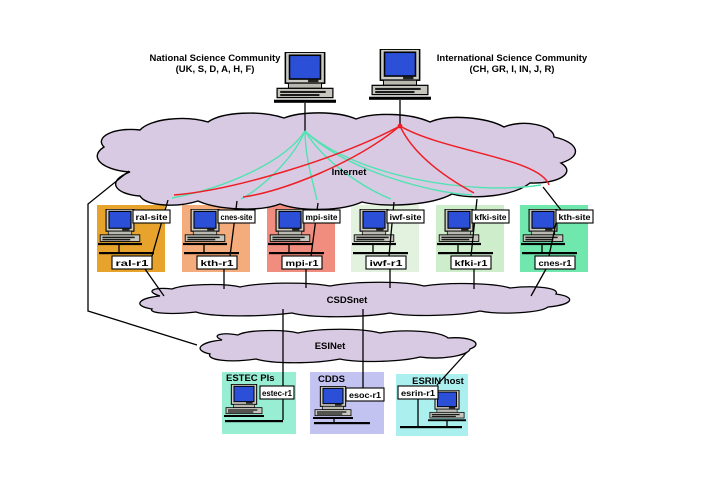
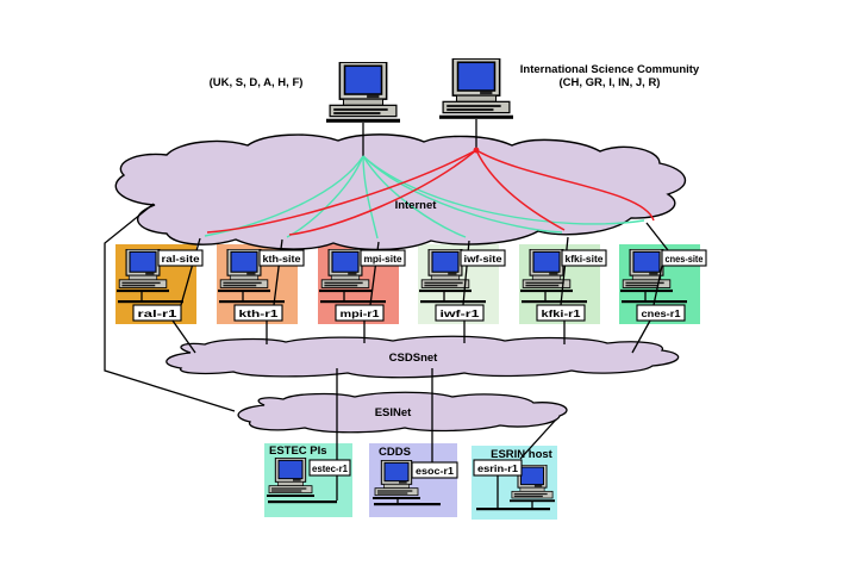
  ral-site
  ral-r1
- cnes-site
+ kth-site
  kth-r1
  mpi-site
  mpi-r1
  iwf-site
  iwf-r1
  kfki-site
  kfki-r1
- kth-site
+ cnes-site
  cnes-r1
  ESTEC PIs
  estec-r1
  CDDS
  esoc-r1
  ESRIN host
  esrin-r1
  Internet
  CSDSnet
  ESINet
- National Science Community
  (UK, S, D, A, H, F)
  International Science Community
  (CH, GR, I, IN, J, R)
